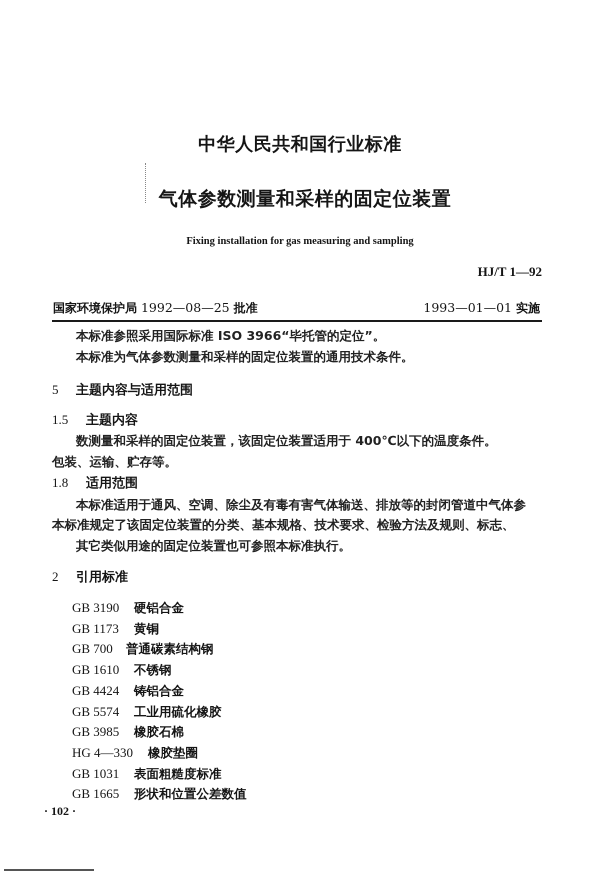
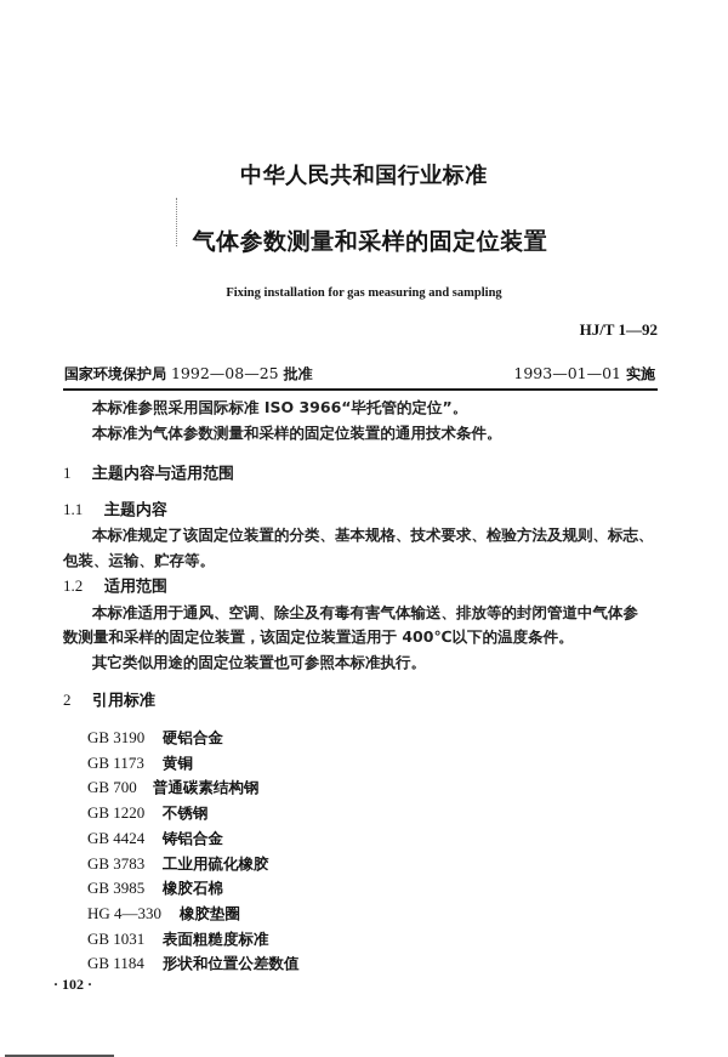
  中华人民共和国行业标准
  气体参数测量和采样的固定位装置
  Fixing installation for gas measuring and sampling
  HJ/T 1—92
  国家环境保护局 1992—08—25 批准
  1993—01—01 实施
  本标准参照采用国际标准 ISO 3966“毕托管的定位”。
  本标准为气体参数测量和采样的固定位装置的通用技术条件。
- 5 主题内容与适用范围
+ 1 主题内容与适用范围
- 1.5 主题内容
+ 1.1 主题内容
- 数测量和采样的固定位装置，该固定位装置适用于 400℃以下的温度条件。
+ 本标准规定了该固定位装置的分类、基本规格、技术要求、检验方法及规则、标志、
  包装、运输、贮存等。
- 1.8 适用范围
+ 1.2 适用范围
  本标准适用于通风、空调、除尘及有毒有害气体输送、排放等的封闭管道中气体参
- 本标准规定了该固定位装置的分类、基本规格、技术要求、检验方法及规则、标志、
+ 数测量和采样的固定位装置，该固定位装置适用于 400℃以下的温度条件。
  其它类似用途的固定位装置也可参照本标准执行。
  2 引用标准
  GB 3190 硬铝合金
  GB 1173 黄铜
  GB 700 普通碳素结构钢
- GB 1610 不锈钢
+ GB 1220 不锈钢
  GB 4424 铸铝合金
- GB 5574 工业用硫化橡胶
+ GB 3783 工业用硫化橡胶
  GB 3985 橡胶石棉
  HG 4—330 橡胶垫圈
  GB 1031 表面粗糙度标准
- GB 1665 形状和位置公差数值
+ GB 1184 形状和位置公差数值
  · 102 ·
